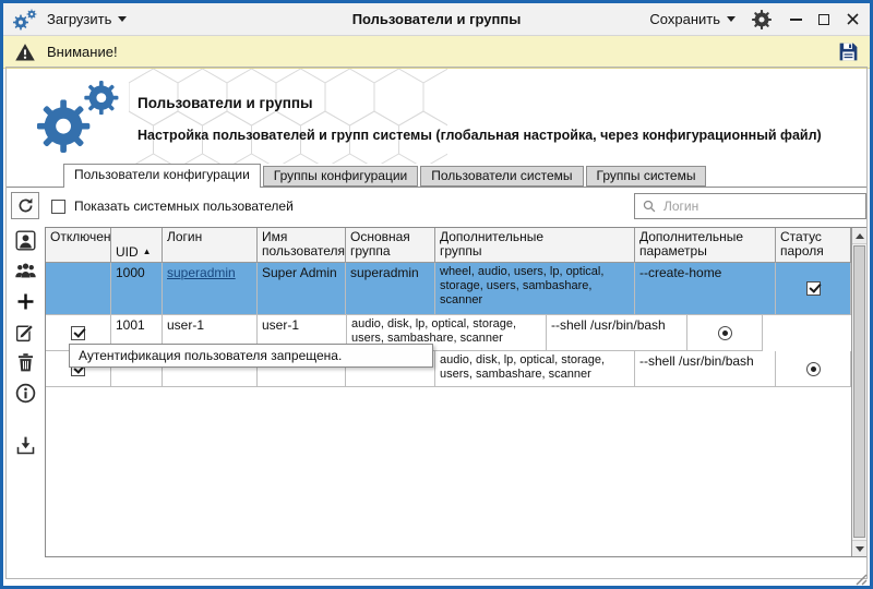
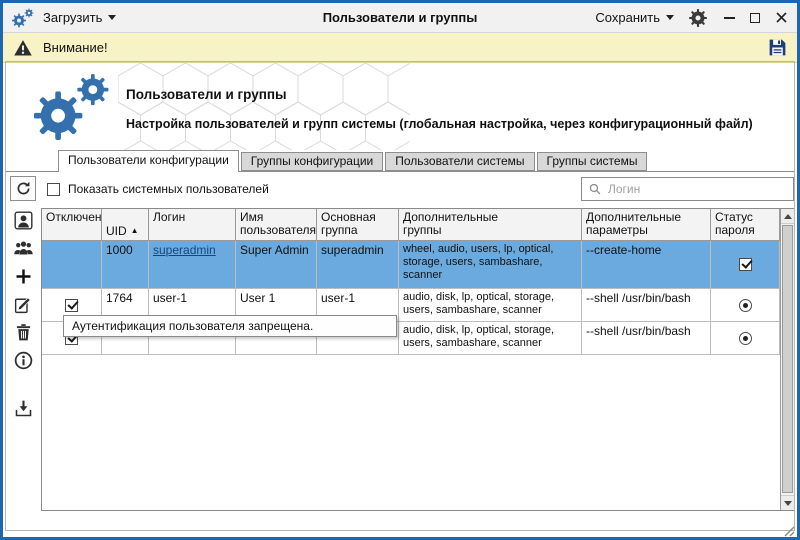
  Загрузить
  Пользователи и группы
  Сохранить
  Внимание!
  Пользователи и группы
  Настройка пользователей и групп системы (глобальная настройка, через конфигурационный файл)
  Пользователи конфигурации
  Группы конфигурации
  Пользователи системы
  Группы системы
  Показать системных пользователей
  Логин
  Отключен
  UID ▲
  Логин
  Имя
  пользователя
  Основная
  группа
  Дополнительные
  группы
  Дополнительные
  параметры
  Статус
  пароля
  1000
  superadmin
  Super Admin
  superadmin
  wheel, audio, users, lp, optical, storage, users, sambashare, scanner
  --create-home
- 1001
+ 1764
  user-1
+ User 1
  user-1
  audio, disk, lp, optical, storage, users, sambashare, scanner
  --shell /usr/bin/bash
  audio, disk, lp, optical, storage, users, sambashare, scanner
  --shell /usr/bin/bash
  Аутентификация пользователя запрещена.
